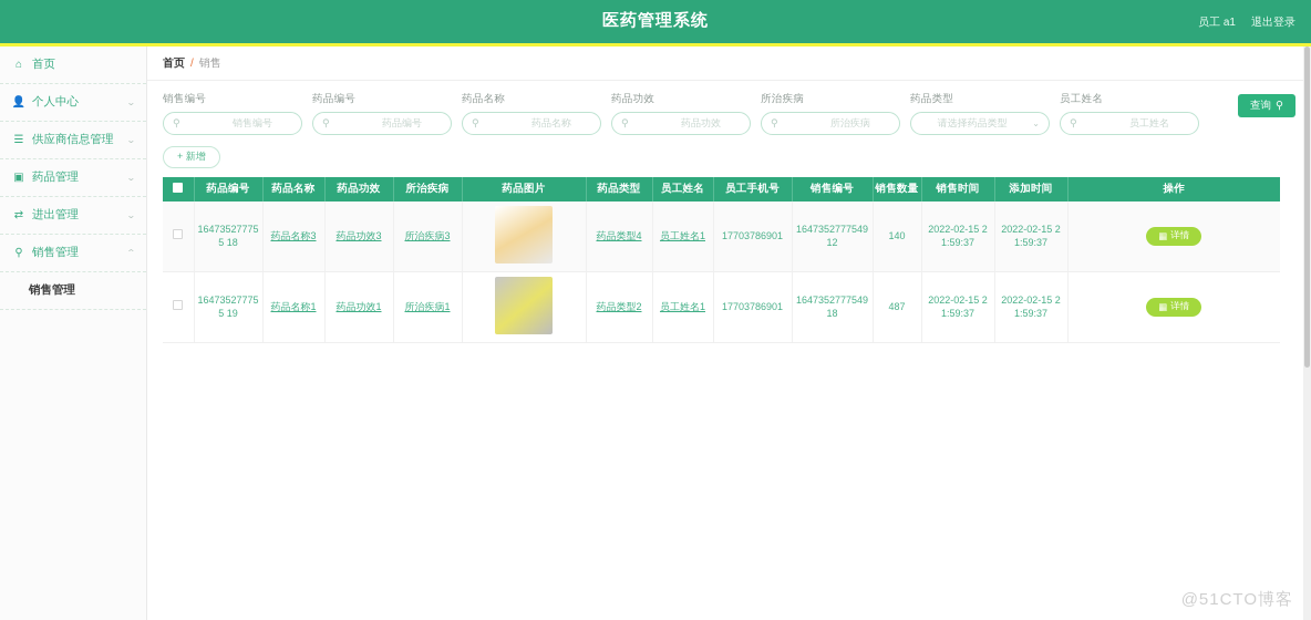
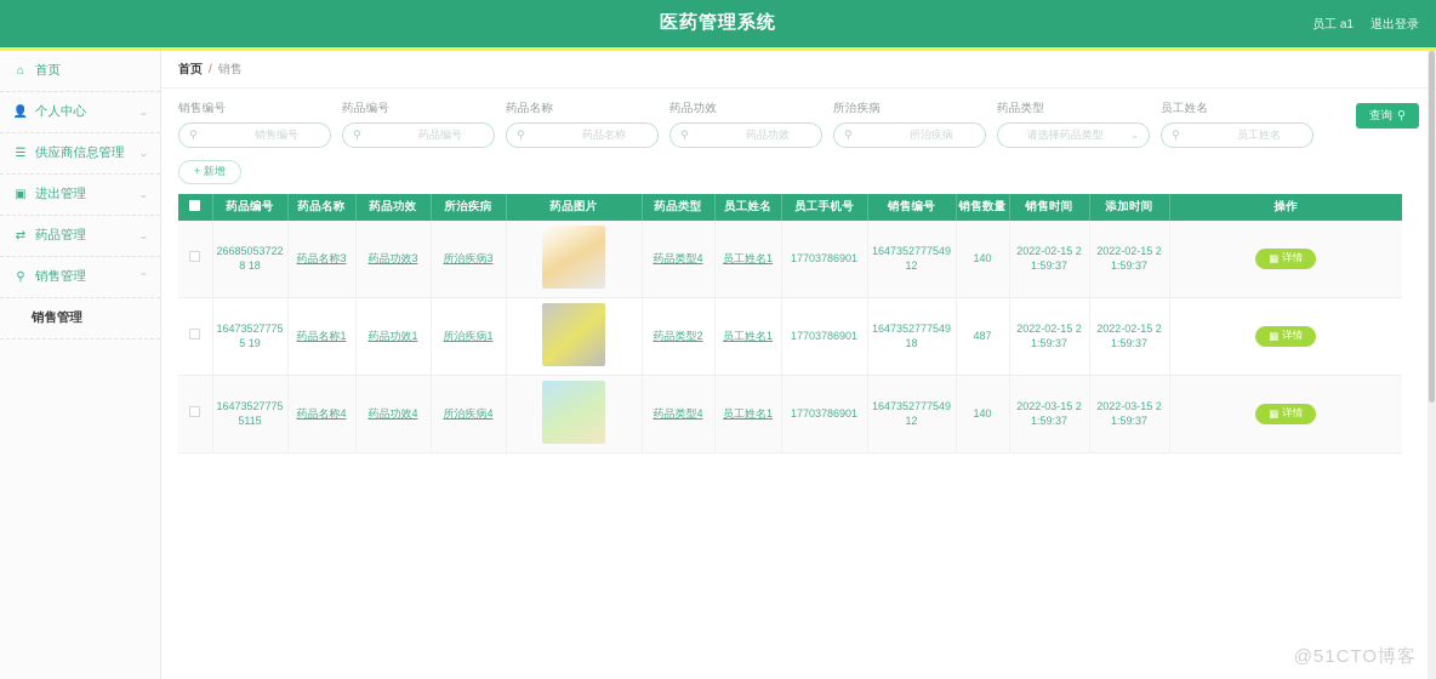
  医药管理系统
  员工 a1
  退出登录
  ⌂
  首页
  👤
  个人中心
  ⌄
  ☰
  供应商信息管理
  ⌄
  ▣
- 药品管理
+ 进出管理
  ⌄
  ⇄
- 进出管理
+ 药品管理
  ⌄
  ⚲
  销售管理
  ⌃
  销售管理
  首页
  /
  销售
  销售编号
  ⚲
  销售编号
  药品编号
  ⚲
  药品编号
  药品名称
  ⚲
  药品名称
  药品功效
  ⚲
  药品功效
  所治疾病
  ⚲
  所治疾病
  药品类型
  请选择药品类型
  ⌄
  员工姓名
  ⚲
  员工姓名
  查询
  ⚲
  + 新增
  	药品编号	药品名称	药品功效	所治疾病	药品图片	药品类型	员工姓名	员工手机号	销售编号	销售数量	销售时间	添加时间	操作
- 	164735277755 18	药品名称3	药品功效3	所治疾病3		药品类型4	员工姓名1	17703786901	164735277754912	140	2022-02-15 21:59:37	2022-02-15 21:59:37	▦ 详情
+ 	266850537228 18	药品名称3	药品功效3	所治疾病3		药品类型4	员工姓名1	17703786901	164735277754912	140	2022-02-15 21:59:37	2022-02-15 21:59:37	▦ 详情
  	164735277755 19	药品名称1	药品功效1	所治疾病1		药品类型2	员工姓名1	17703786901	164735277754918	487	2022-02-15 21:59:37	2022-02-15 21:59:37	▦ 详情
+ 	164735277755115	药品名称4	药品功效4	所治疾病4		药品类型4	员工姓名1	17703786901	164735277754912	140	2022-03-15 21:59:37	2022-03-15 21:59:37	▦ 详情
  @51CTO博客
